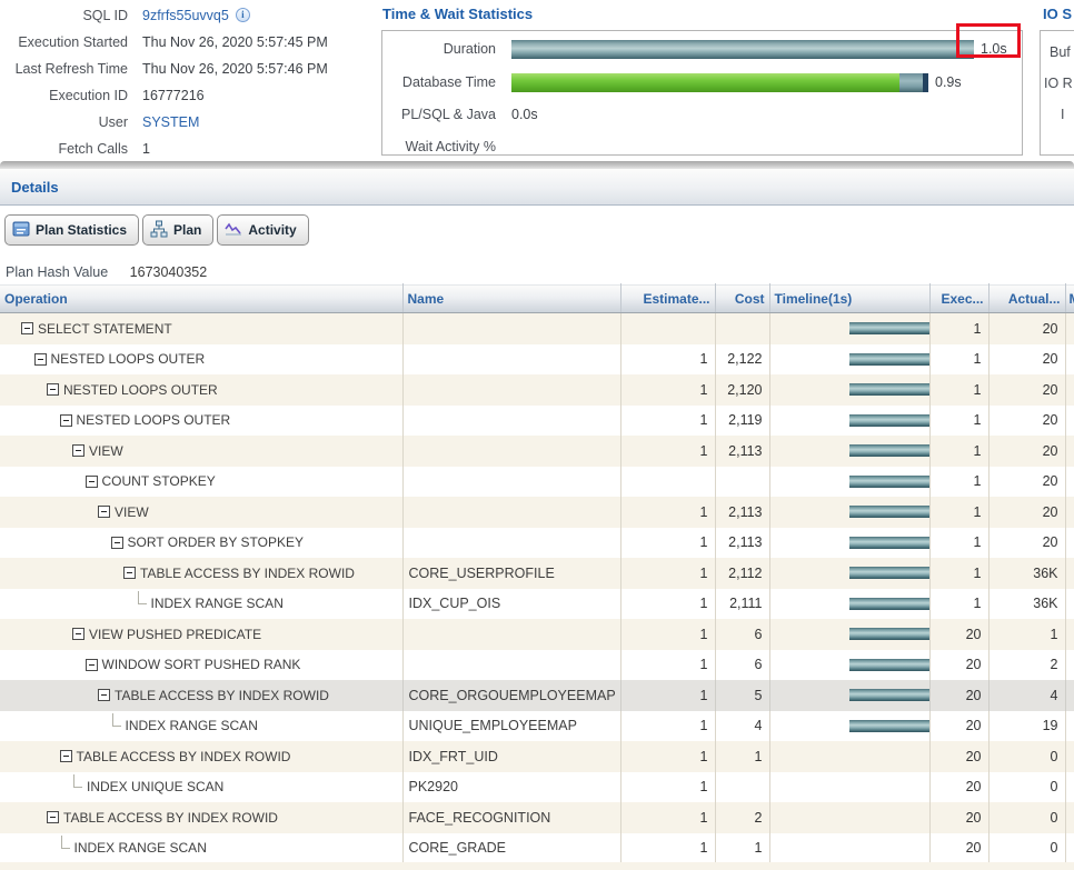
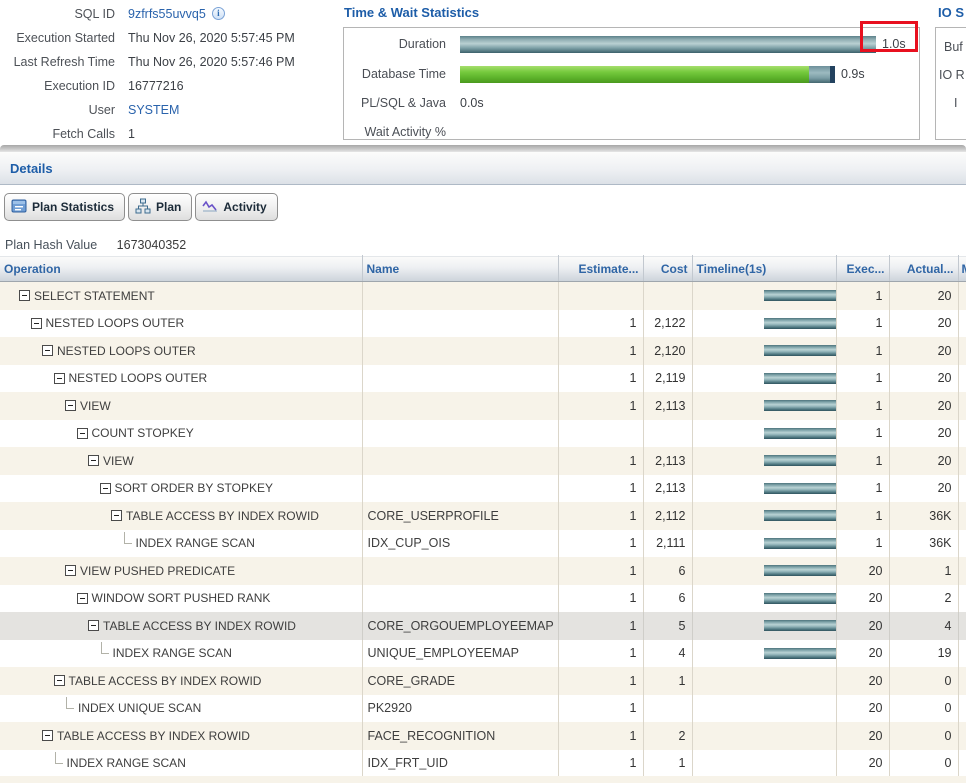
  SQL ID
  9zfrfs55uvvq5
  i
  Execution Started
  Thu Nov 26, 2020 5:57:45 PM
  Last Refresh Time
  Thu Nov 26, 2020 5:57:46 PM
  Execution ID
  16777216
  User
  SYSTEM
  Fetch Calls
  1
  Time & Wait Statistics
  Duration
  1.0s
  Database Time
  0.9s
  PL/SQL & Java
  0.0s
  Wait Activity %
  IO S
  Buf
  IO R
  I
  Details
  Plan Statistics
  Plan
  Activity
  Plan Hash Value 1673040352
  Operation	Name	Estimate...	Cost	Timeline(1s)	Exec...	Actual...
  SELECT STATEMENT					1	20
  NESTED LOOPS OUTER		1	2,122		1	20
  NESTED LOOPS OUTER		1	2,120		1	20
  NESTED LOOPS OUTER		1	2,119		1	20
  VIEW		1	2,113		1	20
  COUNT STOPKEY					1	20
  VIEW		1	2,113		1	20
  SORT ORDER BY STOPKEY		1	2,113		1	20
  TABLE ACCESS BY INDEX ROWID	CORE_USERPROFILE	1	2,112		1	36K
  INDEX RANGE SCAN	IDX_CUP_OIS	1	2,111		1	36K
  VIEW PUSHED PREDICATE		1	6		20	1
  WINDOW SORT PUSHED RANK		1	6		20	2
  TABLE ACCESS BY INDEX ROWID	CORE_ORGOUEMPLOYEEMAP	1	5		20	4
  INDEX RANGE SCAN	UNIQUE_EMPLOYEEMAP	1	4		20	19
- TABLE ACCESS BY INDEX ROWID	IDX_FRT_UID	1	1		20	0
+ TABLE ACCESS BY INDEX ROWID	CORE_GRADE	1	1		20	0
  INDEX UNIQUE SCAN	PK2920	1			20	0
  TABLE ACCESS BY INDEX ROWID	FACE_RECOGNITION	1	2		20	0
- INDEX RANGE SCAN	CORE_GRADE	1	1		20	0
+ INDEX RANGE SCAN	IDX_FRT_UID	1	1		20	0
